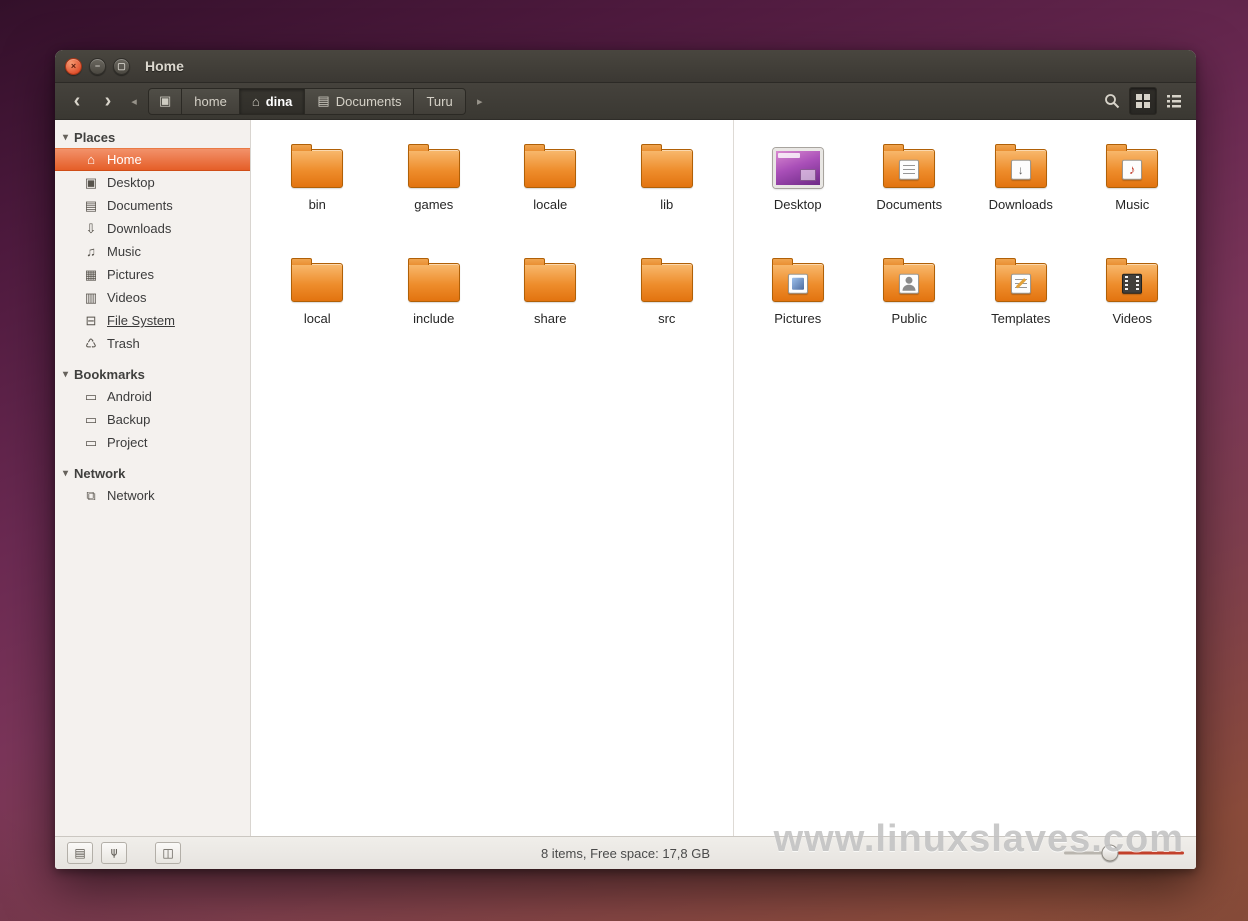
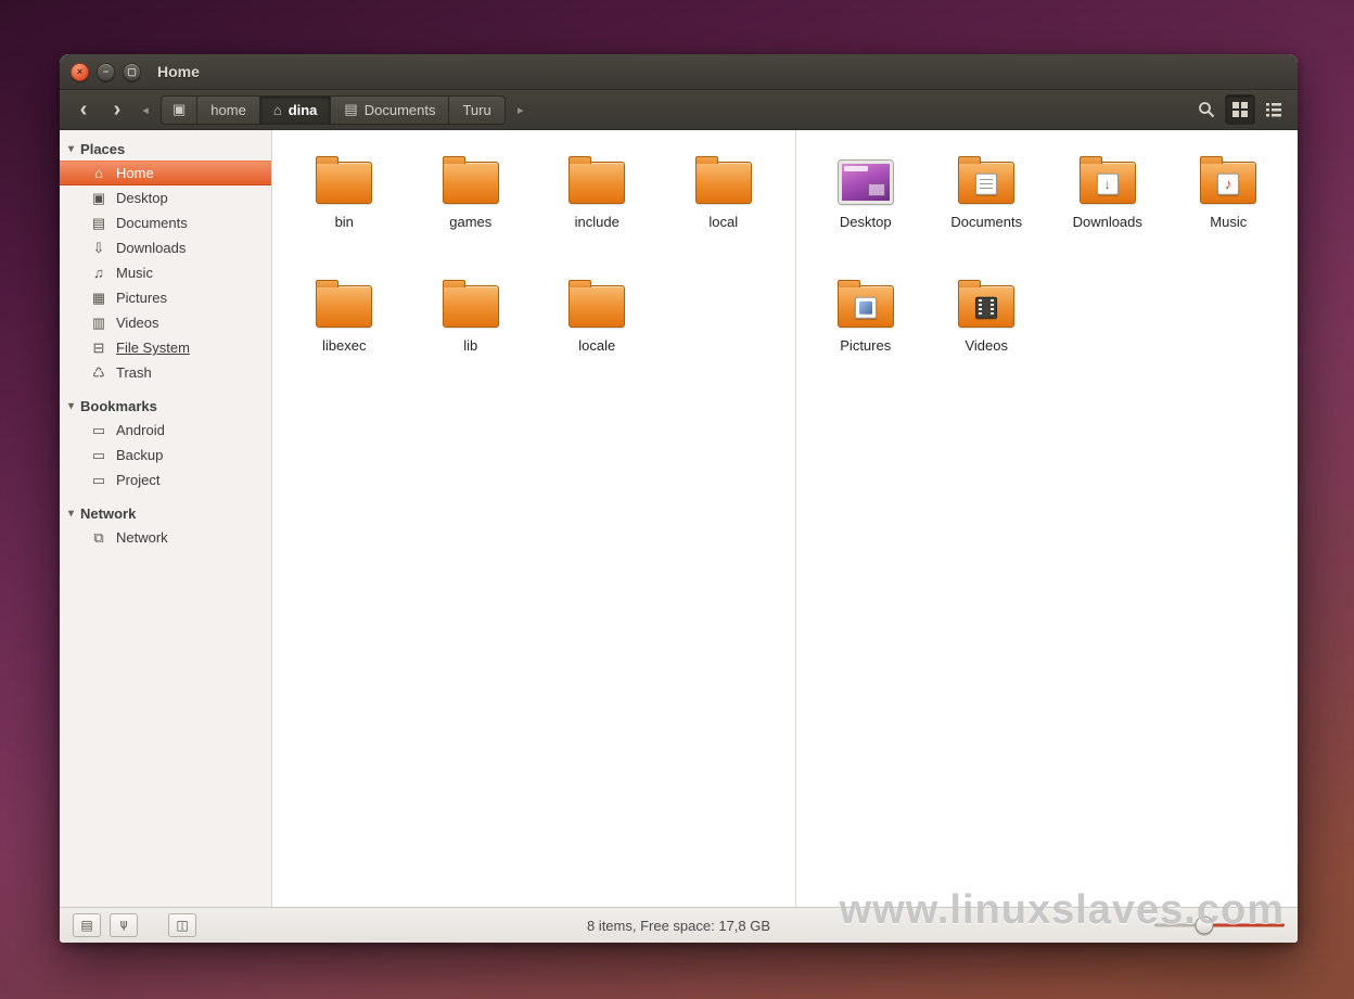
  ×
  −
  ▢
  Home
  ‹
  ›
  ◂
  ▣
  home
  ⌂
  dina
  ▤
  Documents
  Turu
  ▸
  ▾
  Places
  ⌂
  Home
  ▣
  Desktop
  ▤
  Documents
  ⇩
  Downloads
  ♫
  Music
  ▦
  Pictures
  ▥
  Videos
  ⊟
  File System
  ♺
  Trash
  ▾
  Bookmarks
  ▭
  Android
  ▭
  Backup
  ▭
  Project
  ▾
  Network
  ⧉
  Network
  bin
  games
- locale
+ include
- lib
+ local
+ libexec
- local
+ lib
- include
+ locale
- share
- src
  Desktop
  Documents
  ↓
  Downloads
  ♪
  Music
  Pictures
- Public
- Templates
  Videos
  ▤
  ◫
  8 items, Free space: 17,8 GB
  www.linuxslaves.com
